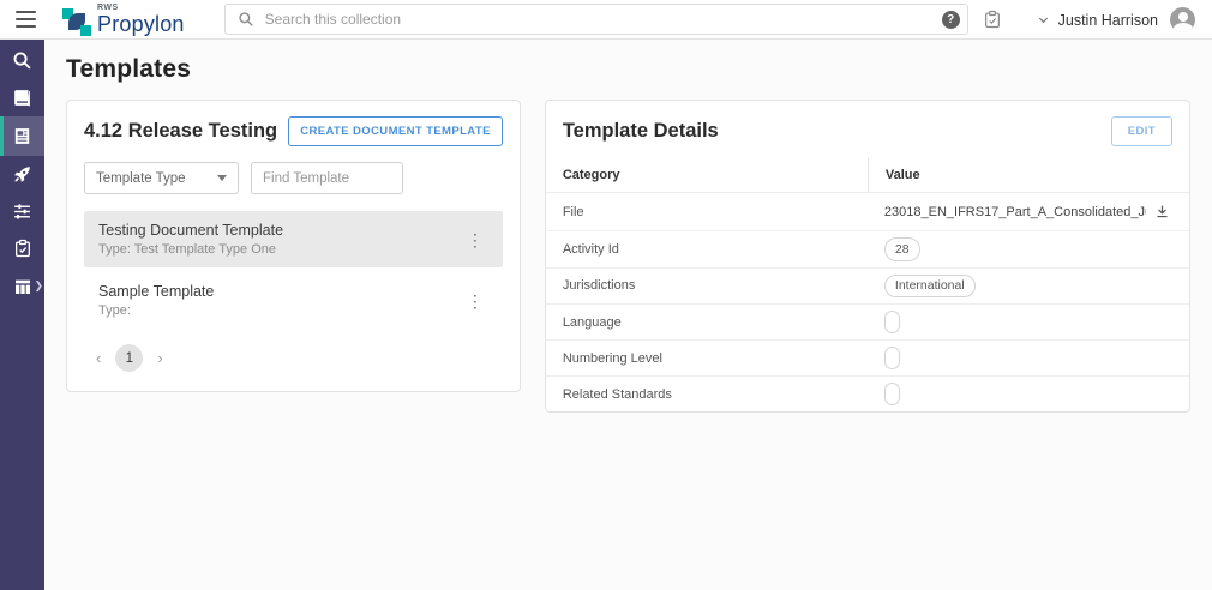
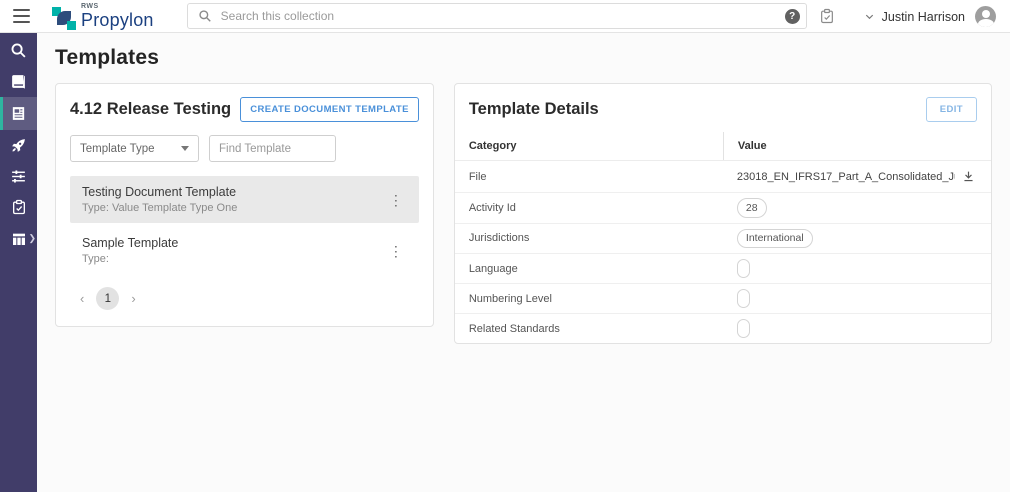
  Propylon
  Search this collection
  ?
  Justin Harrison
  ❯
  Templates
  4.12 Release Testing
  CREATE DOCUMENT TEMPLATE
  Template Type
  Find Template
  Testing Document Template
- Type: Test Template Type One
+ Type: Value Template Type One
  ⋮
  Sample Template
  Type:
  ⋮
  ‹
  1
  ›
  Template Details
  EDIT
  Category
  Value
  File
  23018_EN_IFRS17_Part_A_Consolidated_J
  Activity Id
  28
  Jurisdictions
  International
  Language
  Numbering Level
  Related Standards
